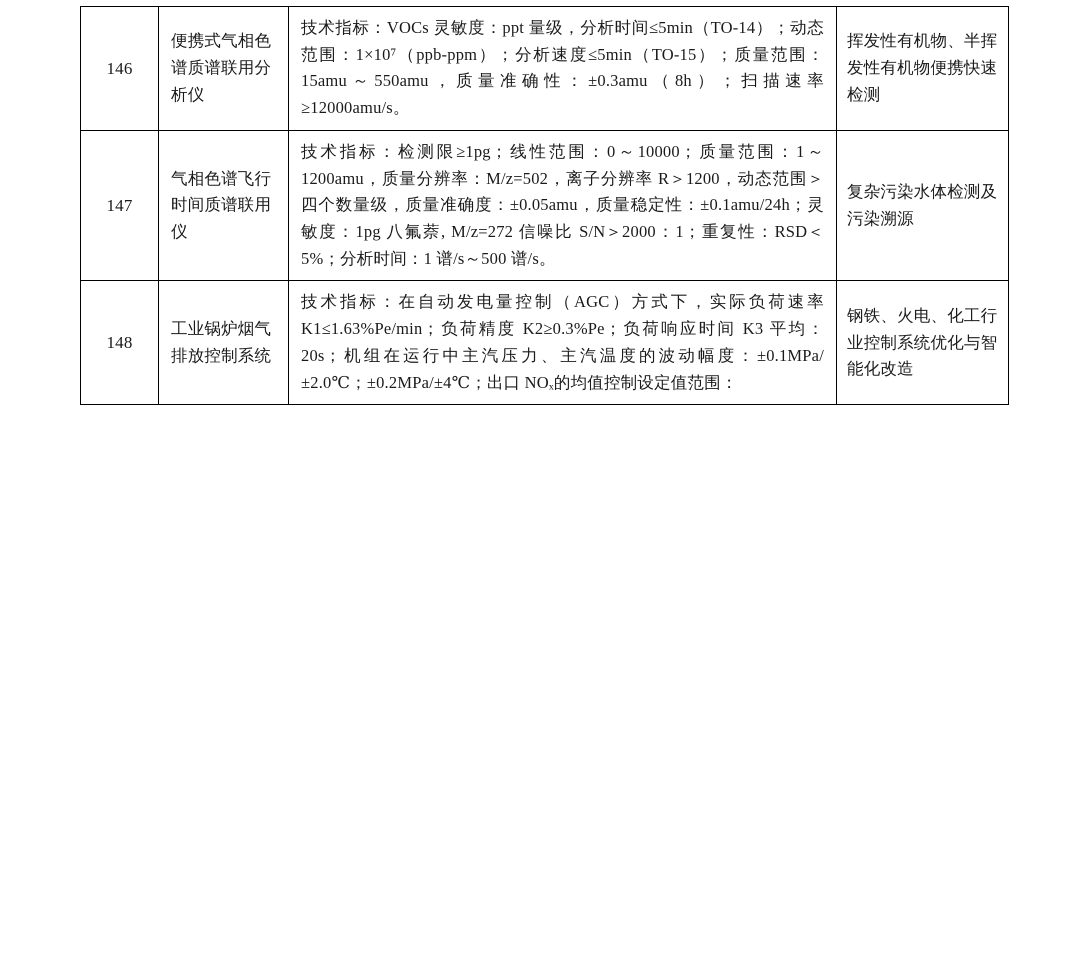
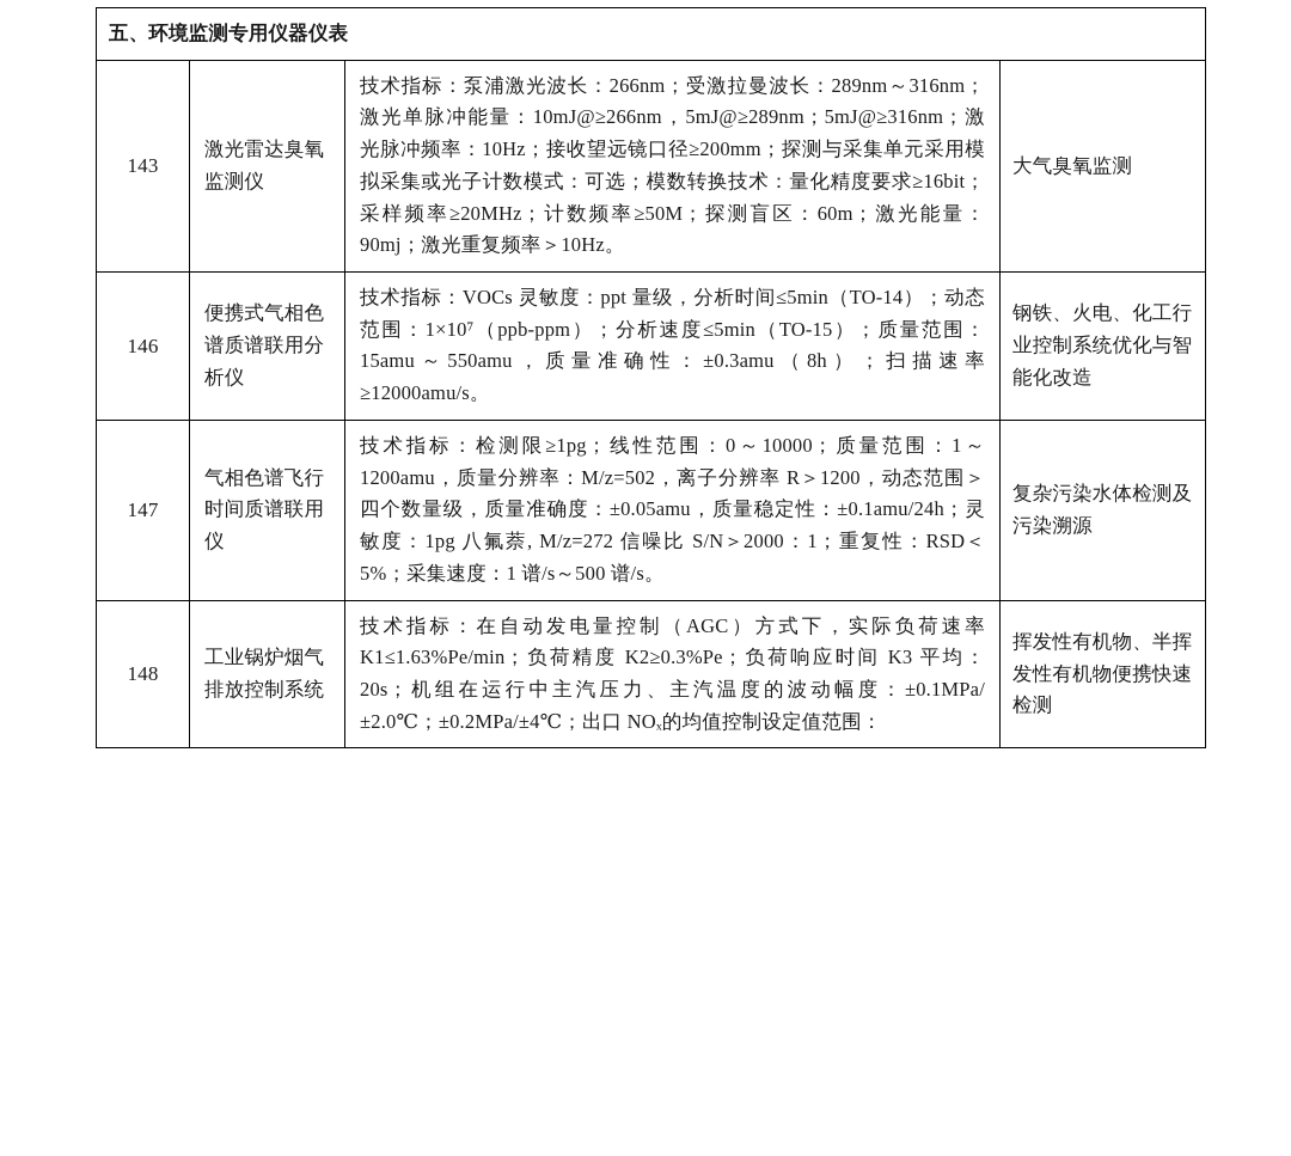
+ 五、环境监测专用仪器仪表
+ 143	激光雷达臭氧监测仪	技术指标：泵浦激光波长：266nm；受激拉曼波长：289nm～316nm；激光单脉冲能量：10mJ@≥266nm，5mJ@≥289nm；5mJ@≥316nm；激光脉冲频率：10Hz；接收望远镜口径≥200mm；探测与采集单元采用模拟采集或光子计数模式：可选；模数转换技术：量化精度要求≥16bit；采样频率≥20MHz；计数频率≥50M；探测盲区：60m；激光能量：90mj；激光重复频率＞10Hz。	大气臭氧监测
- 146	便携式气相色谱质谱联用分析仪	技术指标：VOCs 灵敏度：ppt 量级，分析时间≤5min（TO-14）；动态范围：1×10⁷（ppb-ppm）；分析速度≤5min（TO-15）；质量范围：15amu～550amu，质量准确性：±0.3amu（8h）；扫描速率≥12000amu/s。	挥发性有机物、半挥发性有机物便携快速检测
+ 146	便携式气相色谱质谱联用分析仪	技术指标：VOCs 灵敏度：ppt 量级，分析时间≤5min（TO-14）；动态范围：1×10⁷（ppb-ppm）；分析速度≤5min（TO-15）；质量范围：15amu～550amu，质量准确性：±0.3amu（8h）；扫描速率≥12000amu/s。	钢铁、火电、化工行业控制系统优化与智能化改造
- 147	气相色谱飞行时间质谱联用仪	技术指标：检测限≥1pg；线性范围：0～10000；质量范围：1～1200amu，质量分辨率：M/z=502，离子分辨率 R＞1200，动态范围＞四个数量级，质量准确度：±0.05amu，质量稳定性：±0.1amu/24h；灵敏度：1pg 八氟萘, M/z=272 信噪比 S/N＞2000：1；重复性：RSD＜5%；分析时间：1 谱/s～500 谱/s。	复杂污染水体检测及污染溯源
+ 147	气相色谱飞行时间质谱联用仪	技术指标：检测限≥1pg；线性范围：0～10000；质量范围：1～1200amu，质量分辨率：M/z=502，离子分辨率 R＞1200，动态范围＞四个数量级，质量准确度：±0.05amu，质量稳定性：±0.1amu/24h；灵敏度：1pg 八氟萘, M/z=272 信噪比 S/N＞2000：1；重复性：RSD＜5%；采集速度：1 谱/s～500 谱/s。	复杂污染水体检测及污染溯源
- 148	工业锅炉烟气排放控制系统	技术指标：在自动发电量控制（AGC）方式下，实际负荷速率 K1≤1.63%Pe/min；负荷精度 K2≥0.3%Pe；负荷响应时间 K3 平均：20s；机组在运行中主汽压力、主汽温度的波动幅度：±0.1MPa/±2.0℃；±0.2MPa/±4℃；出口 NOₓ的均值控制设定值范围：	钢铁、火电、化工行业控制系统优化与智能化改造
+ 148	工业锅炉烟气排放控制系统	技术指标：在自动发电量控制（AGC）方式下，实际负荷速率 K1≤1.63%Pe/min；负荷精度 K2≥0.3%Pe；负荷响应时间 K3 平均：20s；机组在运行中主汽压力、主汽温度的波动幅度：±0.1MPa/±2.0℃；±0.2MPa/±4℃；出口 NOₓ的均值控制设定值范围：	挥发性有机物、半挥发性有机物便携快速检测
